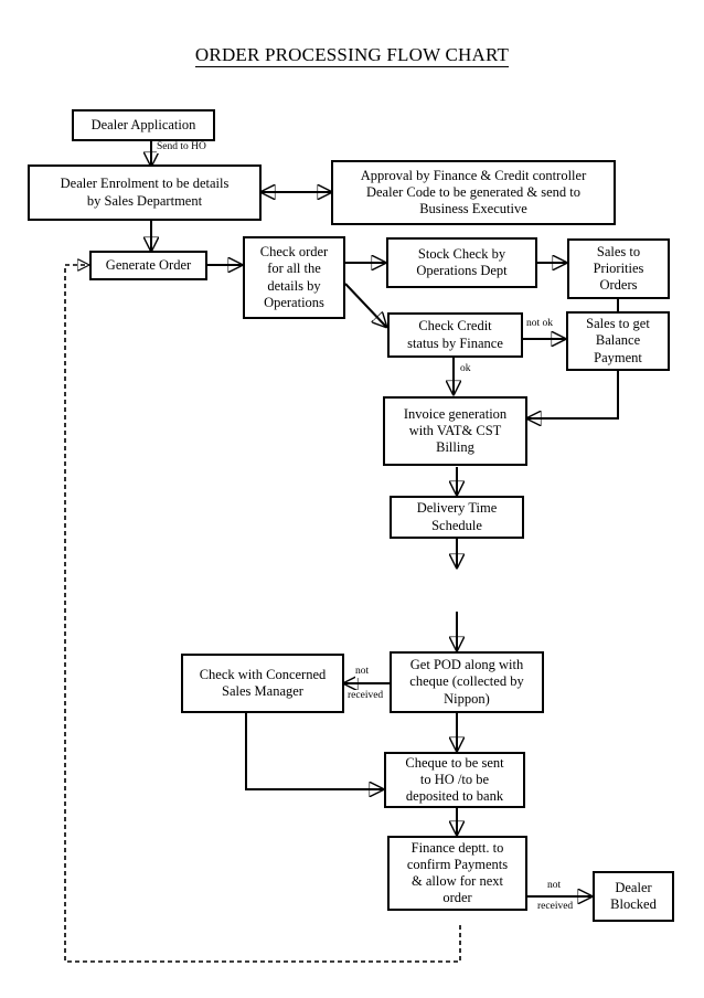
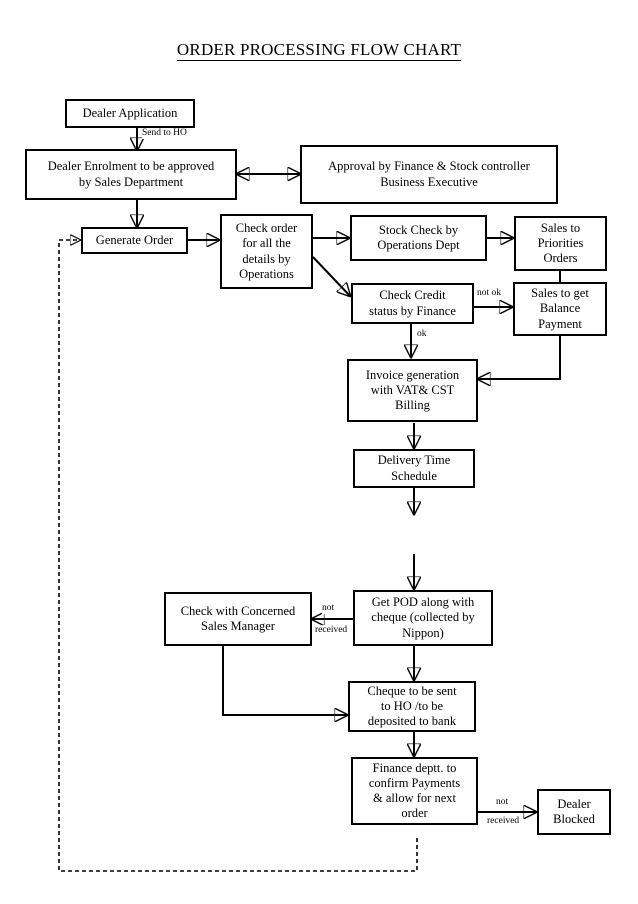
  ORDER PROCESSING FLOW CHART
  Dealer Application
- Dealer Enrolment to be details
+ Dealer Enrolment to be approved
  by Sales Department
- Approval by Finance & Credit controller
+ Approval by Finance & Stock controller
- Dealer Code to be generated & send to
  Business Executive
  Generate Order
  Check order
  for all the
  details by
  Operations
  Stock Check by
  Operations Dept
  Sales to
  Priorities
  Orders
  Check Credit
  status by Finance
  Sales to get
  Balance
  Payment
  Invoice generation
  with VAT& CST
  Billing
  Delivery Time
  Schedule
  Check with Concerned
  Sales Manager
  Get POD along with
  cheque (collected by
  Nippon)
  Cheque to be sent
  to HO /to be
  deposited to bank
  Finance deptt. to
  confirm Payments
  & allow for next
  order
  Dealer
  Blocked
  Send to HO
  not ok
  ok
  not
  received
  not
  received
